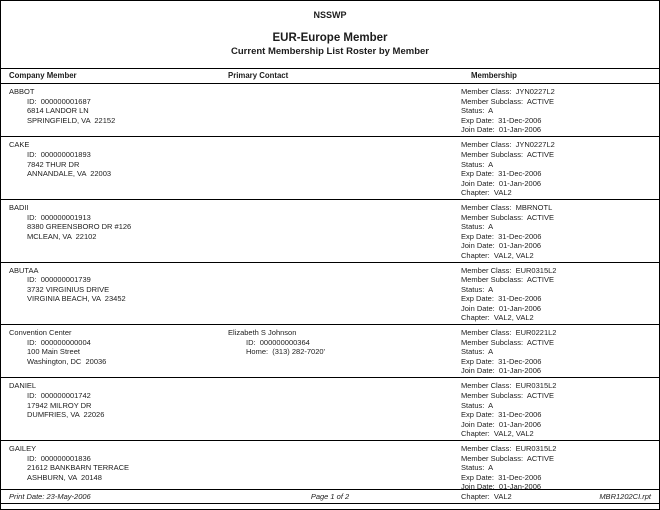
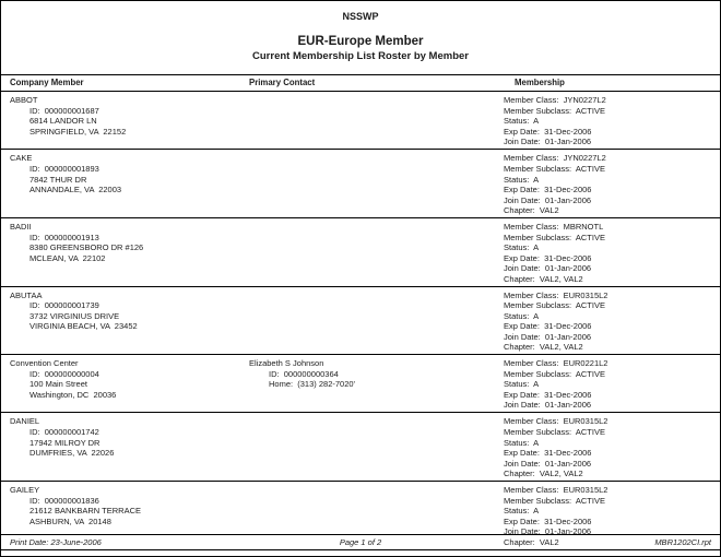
  NSSWP
  EUR-Europe Member
  Current Membership List Roster by Member
  Company Member
  Primary Contact
  Membership
  ABBOT
  ID: 000000001687
  6814 LANDOR LN
  SPRINGFIELD, VA 22152
  Member Class: JYN0227L2
  Member Subclass: ACTIVE
  Status: A
  Exp Date: 31-Dec-2006
  Join Date: 01-Jan-2006
  CAKE
  ID: 000000001893
  7842 THUR DR
  ANNANDALE, VA 22003
  Member Class: JYN0227L2
  Member Subclass: ACTIVE
  Status: A
  Exp Date: 31-Dec-2006
  Join Date: 01-Jan-2006
  Chapter: VAL2
  BADII
  ID: 000000001913
  8380 GREENSBORO DR #126
  MCLEAN, VA 22102
  Member Class: MBRNOTL
  Member Subclass: ACTIVE
  Status: A
  Exp Date: 31-Dec-2006
  Join Date: 01-Jan-2006
  Chapter: VAL2, VAL2
  ABUTAA
  ID: 000000001739
  3732 VIRGINIUS DRIVE
  VIRGINIA BEACH, VA 23452
  Member Class: EUR0315L2
  Member Subclass: ACTIVE
  Status: A
  Exp Date: 31-Dec-2006
  Join Date: 01-Jan-2006
  Chapter: VAL2, VAL2
  Convention Center
  ID: 000000000004
  100 Main Street
  Washington, DC 20036
  Elizabeth S Johnson
  ID: 000000000364
  Home: (313) 282-7020'
  Member Class: EUR0221L2
  Member Subclass: ACTIVE
  Status: A
  Exp Date: 31-Dec-2006
  Join Date: 01-Jan-2006
  DANIEL
  ID: 000000001742
  17942 MILROY DR
  DUMFRIES, VA 22026
  Member Class: EUR0315L2
  Member Subclass: ACTIVE
  Status: A
  Exp Date: 31-Dec-2006
  Join Date: 01-Jan-2006
  Chapter: VAL2, VAL2
  GAILEY
  ID: 000000001836
  21612 BANKBARN TERRACE
  ASHBURN, VA 20148
  Member Class: EUR0315L2
  Member Subclass: ACTIVE
  Status: A
  Exp Date: 31-Dec-2006
  Join Date: 01-Jan-2006
  Chapter: VAL2
- Print Date: 23-May-2006
+ Print Date: 23-June-2006
  Page 1 of 2
  MBR1202CI.rpt
